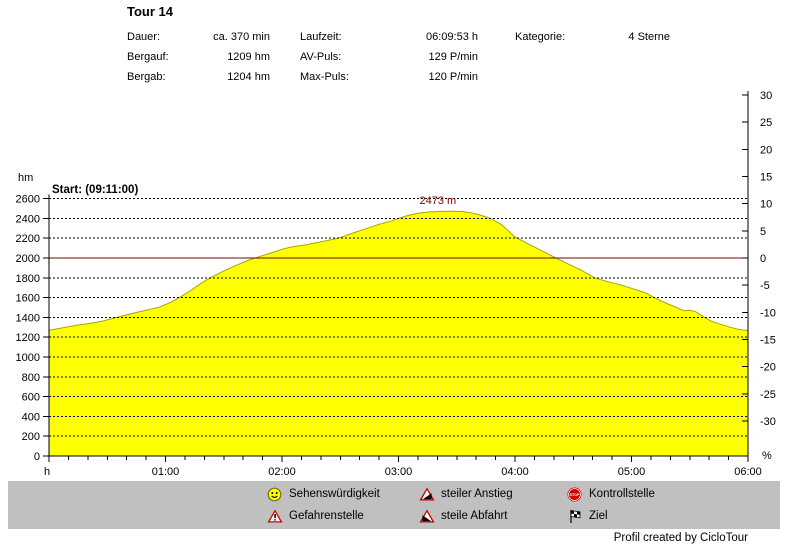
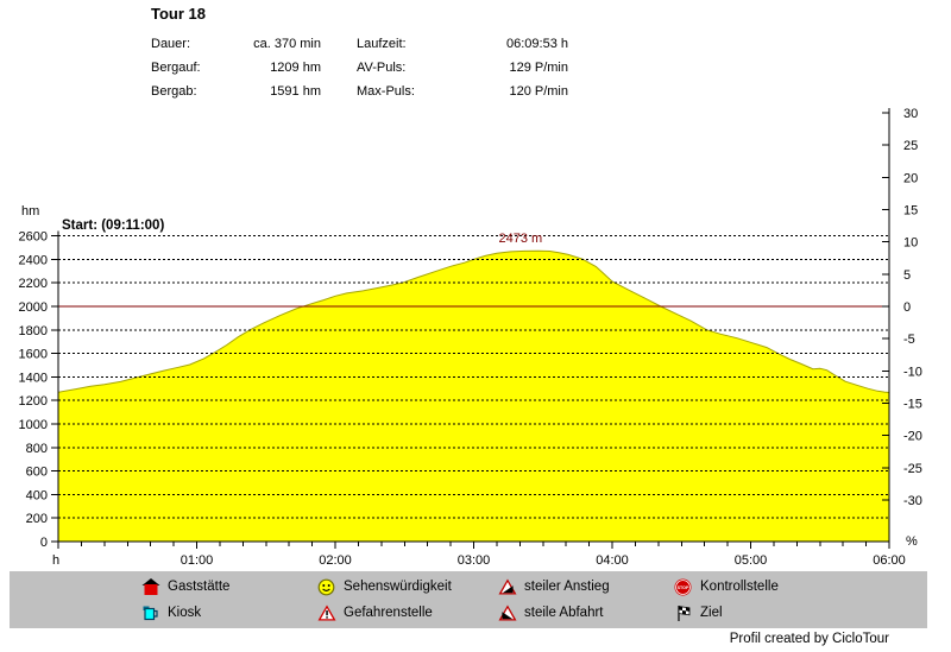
- Tour 14
+ Tour 18
  Dauer:
  ca. 370 min
  Bergauf:
  1209 hm
  Bergab:
- 1204 hm
+ 1591 hm
  Laufzeit:
  06:09:53 h
  AV-Puls:
  129 P/min
  Max-Puls:
  120 P/min
- Kategorie:
- 4 Sterne
  0
  200
  400
  600
  800
  1000
  1200
  1400
  1600
  1800
  2000
  2200
  2400
  2600
  hm
  30
  25
  20
  15
  10
  5
  0
  -5
  -10
  -15
  -20
  -25
  -30
  %
  01:00
  02:00
  03:00
  04:00
  05:00
  06:00
  h
  Start: (09:11:00)
  2473 m
+ Gaststätte
+ Kiosk
  Sehenswürdigkeit
  Gefahrenstelle
  steiler Anstieg
  steile Abfahrt
  Kontrollstelle
  Ziel
  Profil created by CicloTour
